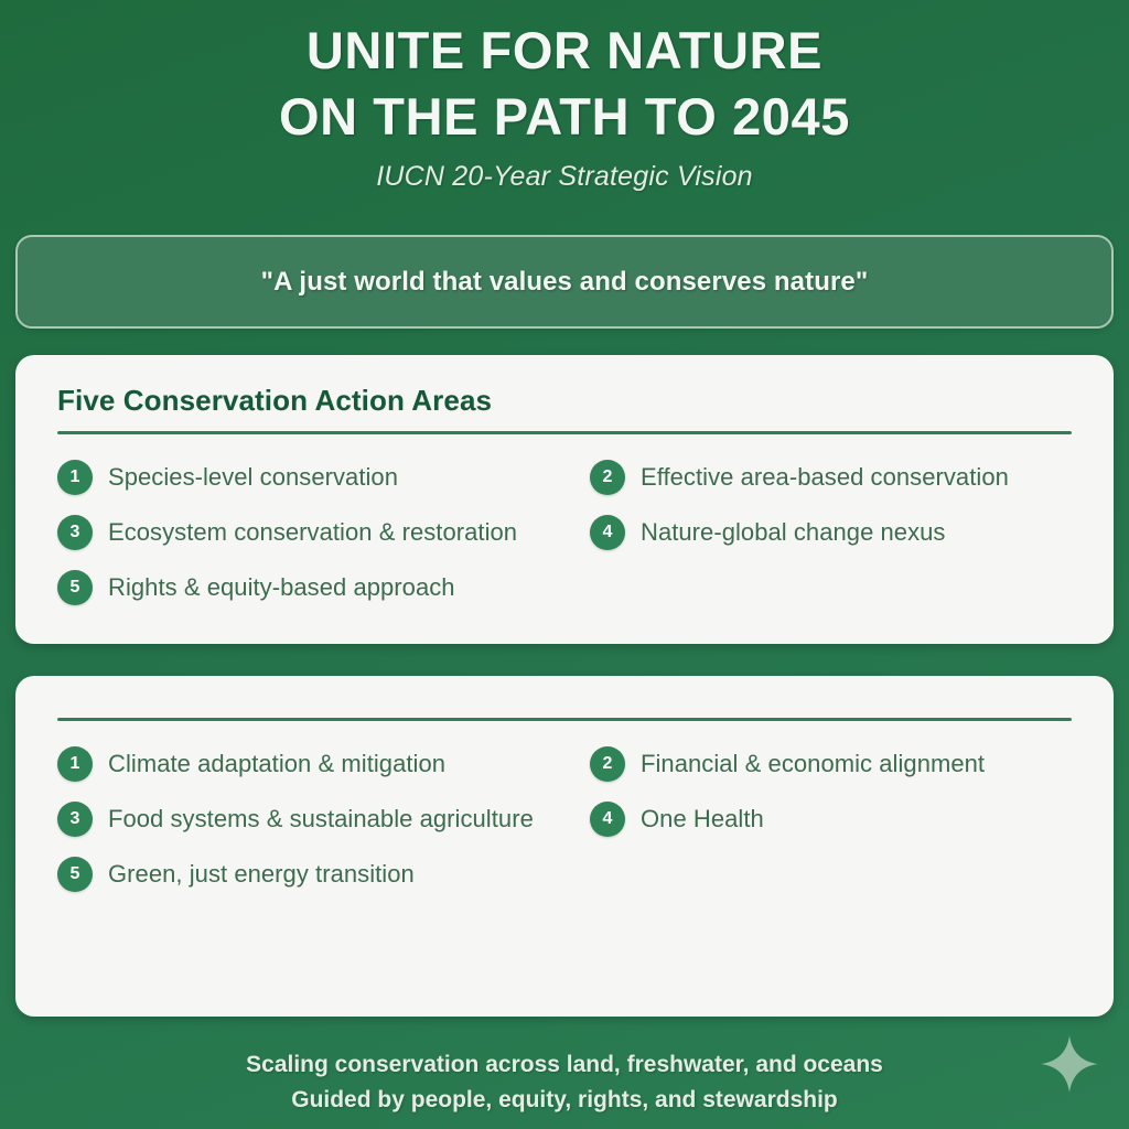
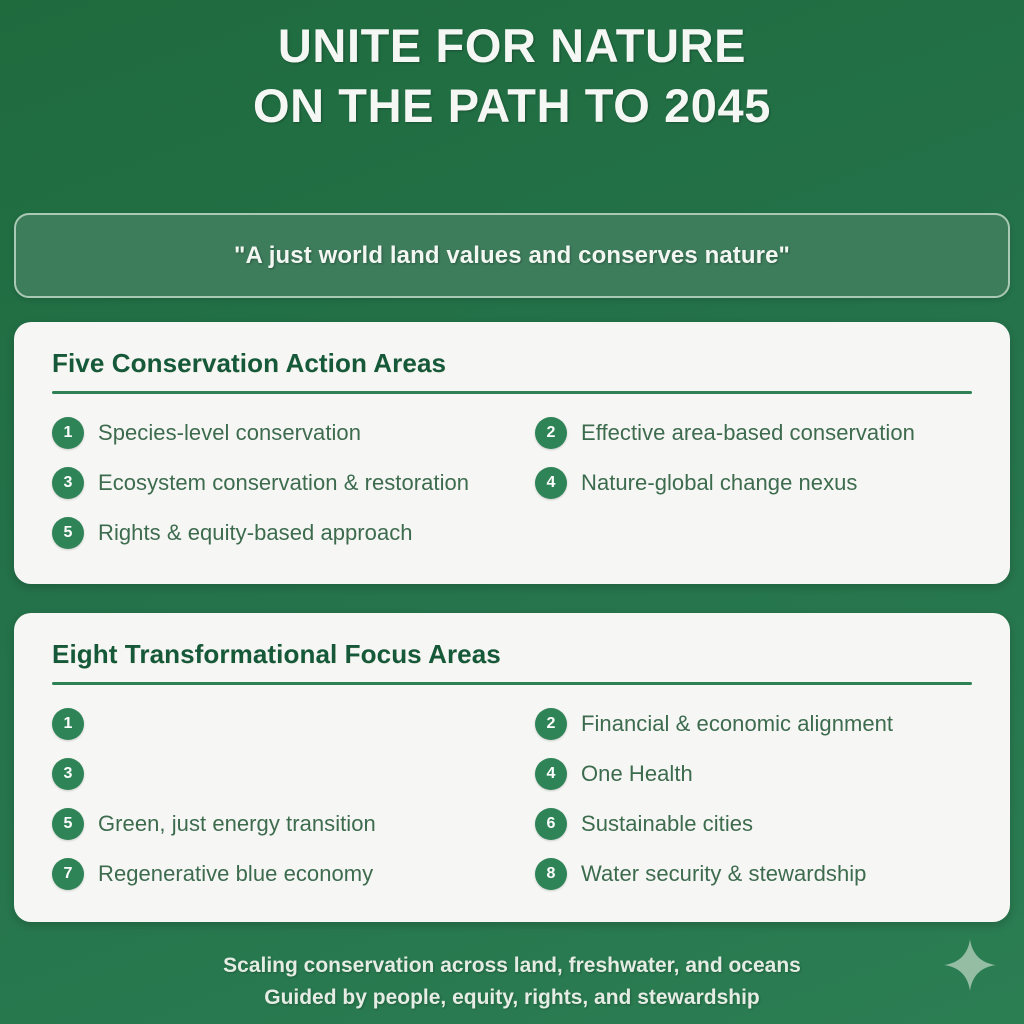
  UNITE FOR NATURE
  ON THE PATH TO 2045
- IUCN 20-Year Strategic Vision
- "A just world that values and conserves nature"
+ "A just world land values and conserves nature"
  Five Conservation Action Areas
  1
  Species-level conservation
  2
  Effective area-based conservation
  3
  Ecosystem conservation & restoration
  4
  Nature-global change nexus
  5
  Rights & equity-based approach
+ Eight Transformational Focus Areas
  1
- Climate adaptation & mitigation
  2
  Financial & economic alignment
  3
- Food systems & sustainable agriculture
  4
  One Health
  5
  Green, just energy transition
+ 6
+ Sustainable cities
+ 7
+ Regenerative blue economy
+ 8
+ Water security & stewardship
  Scaling conservation across land, freshwater, and oceans
  Guided by people, equity, rights, and stewardship
